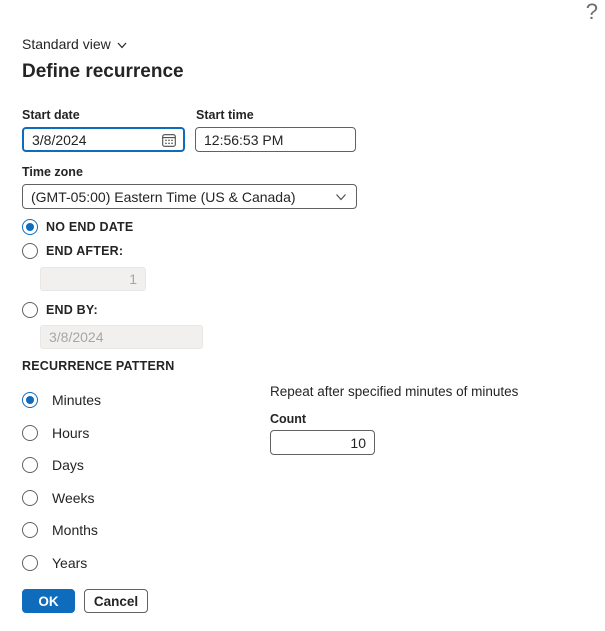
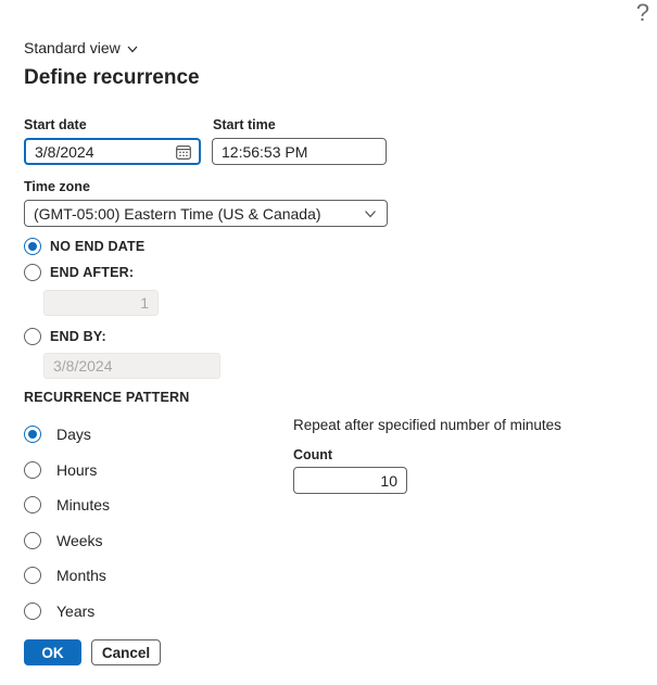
  ?
  Standard view
  Define recurrence
  Start date
  Start time
  3/8/2024
  12:56:53 PM
  Time zone
  (GMT-05:00) Eastern Time (US & Canada)
  NO END DATE
  END AFTER:
  1
  END BY:
  3/8/2024
  RECURRENCE PATTERN
- Minutes
+ Days
  Hours
- Days
+ Minutes
  Weeks
  Months
  Years
- Repeat after specified minutes of minutes
+ Repeat after specified number of minutes
  Count
  10
  OK
  Cancel
